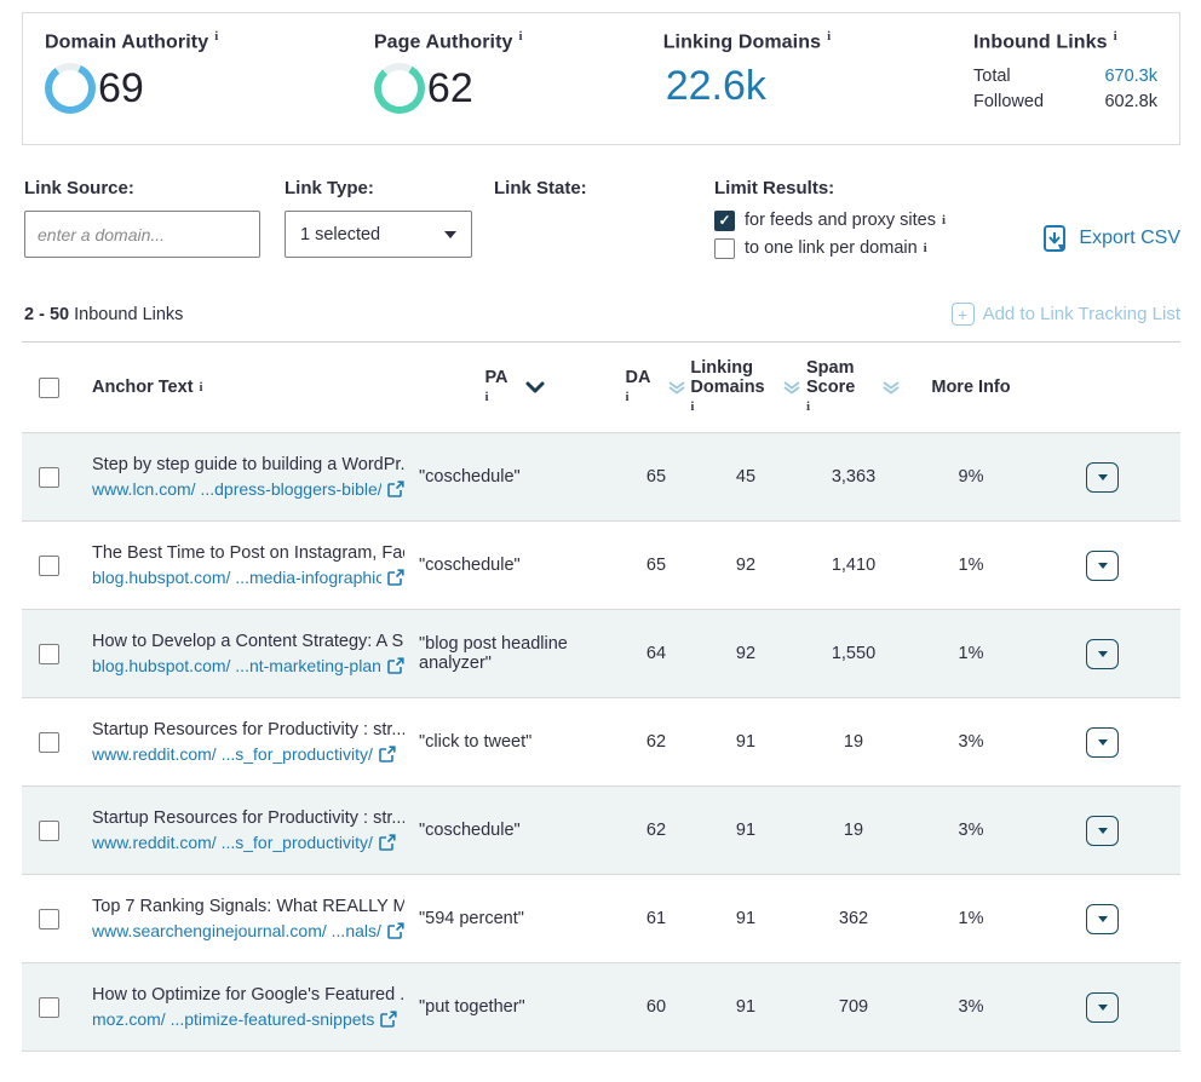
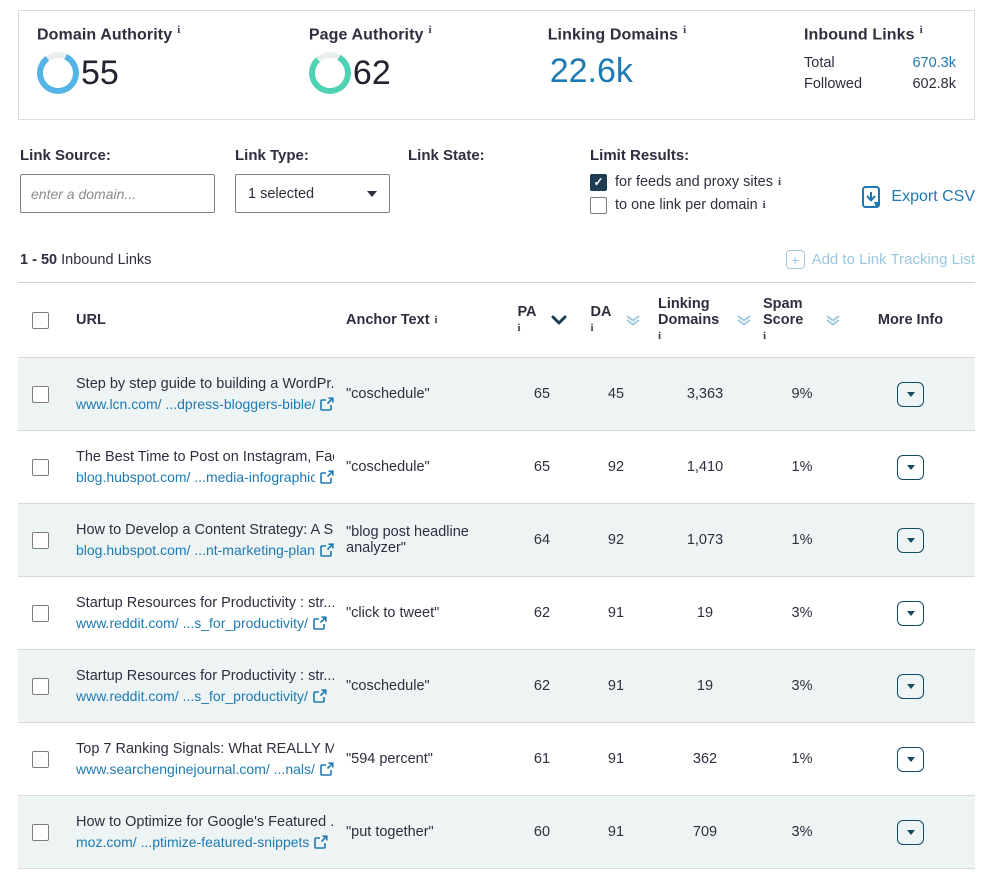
  Domain Authority i
- 69
+ 55
  Page Authority i
  62
  Linking Domains i
  22.6k
  Inbound Links i
  Total
  670.3k
  Followed
  602.8k
  Link Source:
  enter a domain...
  Link Type:
  1 selected
  Link State:
  Limit Results:
  ✓
  for feeds and proxy sites
  i
  to one link per domain
  i
  Export CSV
- 2 - 50 Inbound Links
+ 1 - 50 Inbound Links
  +
  Add to Link Tracking List
+ URL
  Anchor Text
  i
  PA
  i
  DA
  i
  Linking Domains
  i
  Spam Score
  i
  More Info
  Step by step guide to building a WordPr.
  www.lcn.com/ ...dpress-bloggers-bible/
  "coschedule"
  65
  45
  3,363
  9%
  The Best Time to Post on Instagram, Fa
  blog.hubspot.com/ ...media-infographic
  "coschedule"
  65
  92
  1,410
  1%
  How to Develop a Content Strategy: A S
  blog.hubspot.com/ ...nt-marketing-plan
  "blog post headline analyzer"
  64
  92
- 1,550
+ 1,073
  1%
  Startup Resources for Productivity : str...
  www.reddit.com/ ...s_for_productivity/
  "click to tweet"
  62
  91
  19
  3%
  Startup Resources for Productivity : str...
  www.reddit.com/ ...s_for_productivity/
  "coschedule"
  62
  91
  19
  3%
  Top 7 Ranking Signals: What REALLY M
  www.searchenginejournal.com/ ...nals/
  "594 percent"
  61
  91
  362
  1%
  How to Optimize for Google's Featured .
  moz.com/ ...ptimize-featured-snippets
  "put together"
  60
  91
  709
  3%
